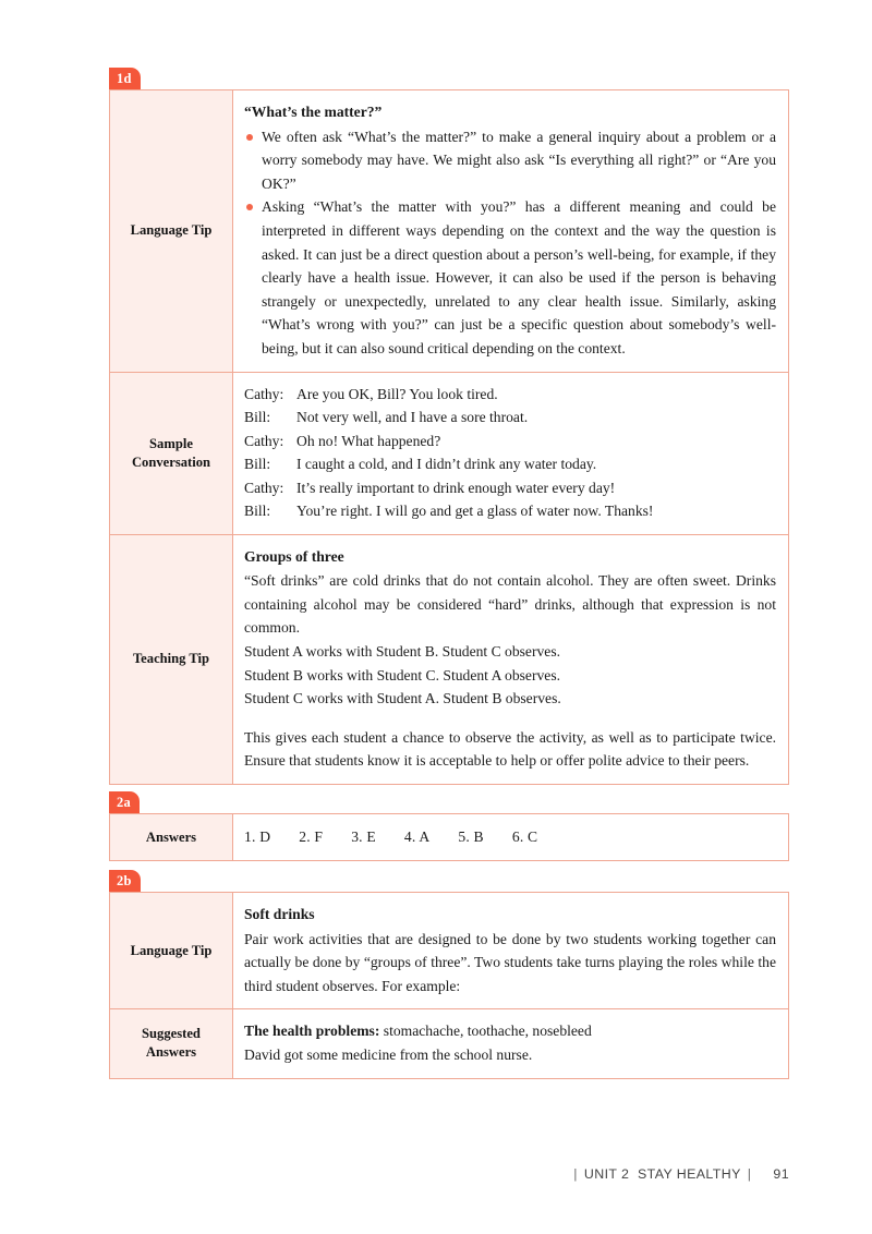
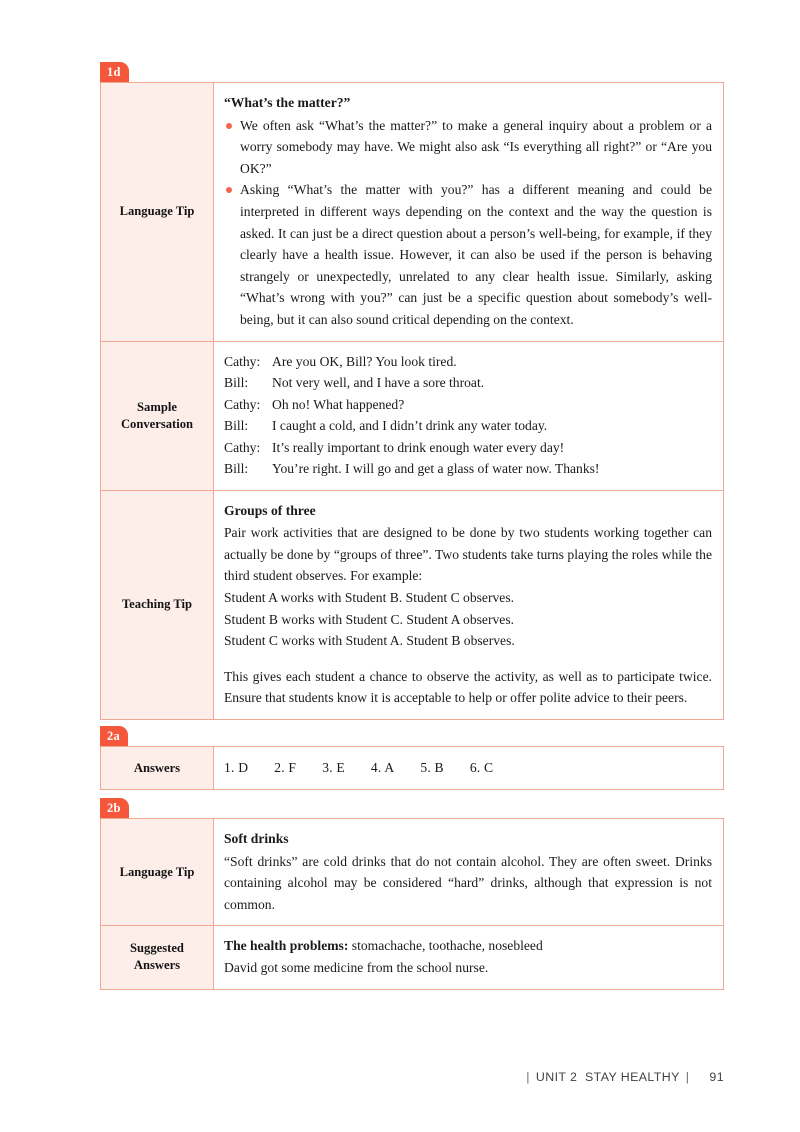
  1d
  Language Tip	“What’s the matter?” We often ask “What’s the matter?” to make a general inquiry about a problem or a worry somebody may have. We might also ask “Is everything all right?” or “Are you OK?” Asking “What’s the matter with you?” has a different meaning and could be interpreted in different ways depending on the context and the way the question is asked. It can just be a direct question about a person’s well-being, for example, if they clearly have a health issue. However, it can also be used if the person is behaving strangely or unexpectedly, unrelated to any clear health issue. Similarly, asking “What’s wrong with you?” can just be a specific question about somebody’s well-being, but it can also sound critical depending on the context.
  Sample Conversation	Cathy: Are you OK, Bill? You look tired. Bill: Not very well, and I have a sore throat. Cathy: Oh no! What happened? Bill: I caught a cold, and I didn’t drink any water today. Cathy: It’s really important to drink enough water every day! Bill: You’re right. I will go and get a glass of water now. Thanks!
- Teaching Tip	Groups of three “Soft drinks” are cold drinks that do not contain alcohol. They are often sweet. Drinks containing alcohol may be considered “hard” drinks, although that expression is not common. Student A works with Student B. Student C observes. Student B works with Student C. Student A observes. Student C works with Student A. Student B observes. This gives each student a chance to observe the activity, as well as to participate twice. Ensure that students know it is acceptable to help or offer polite advice to their peers.
+ Teaching Tip	Groups of three Pair work activities that are designed to be done by two students working together can actually be done by “groups of three”. Two students take turns playing the roles while the third student observes. For example: Student A works with Student B. Student C observes. Student B works with Student C. Student A observes. Student C works with Student A. Student B observes. This gives each student a chance to observe the activity, as well as to participate twice. Ensure that students know it is acceptable to help or offer polite advice to their peers.
  2a
  Answers	1. D 2. F 3. E 4. A 5. B 6. C
  2b
- Language Tip	Soft drinks Pair work activities that are designed to be done by two students working together can actually be done by “groups of three”. Two students take turns playing the roles while the third student observes. For example:
+ Language Tip	Soft drinks “Soft drinks” are cold drinks that do not contain alcohol. They are often sweet. Drinks containing alcohol may be considered “hard” drinks, although that expression is not common.
  Suggested Answers	The health problems: stomachache, toothache, nosebleed David got some medicine from the school nurse.
  | UNIT 2 STAY HEALTHY | 91
